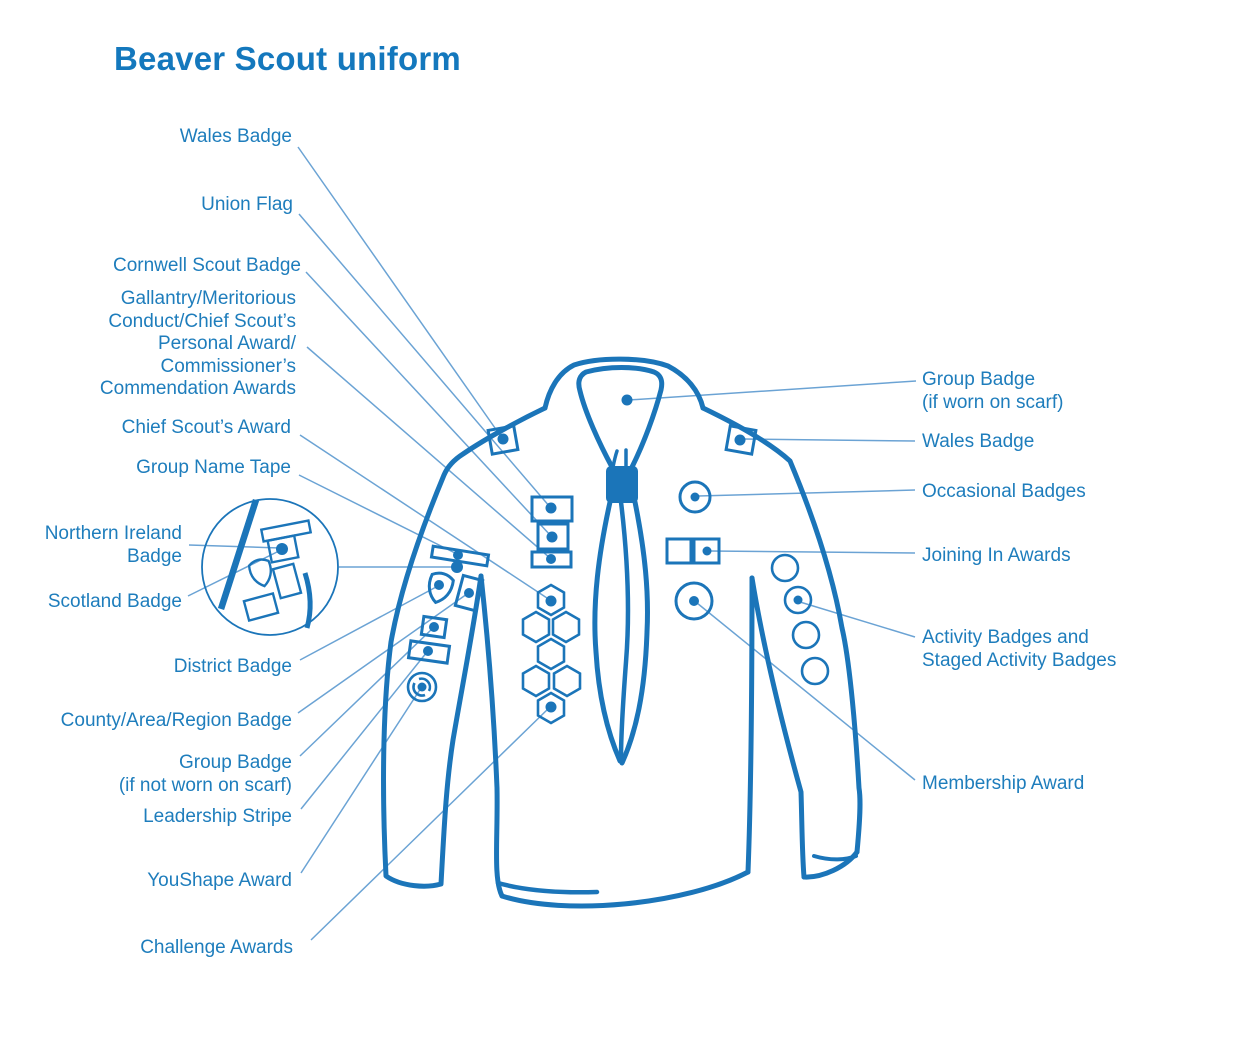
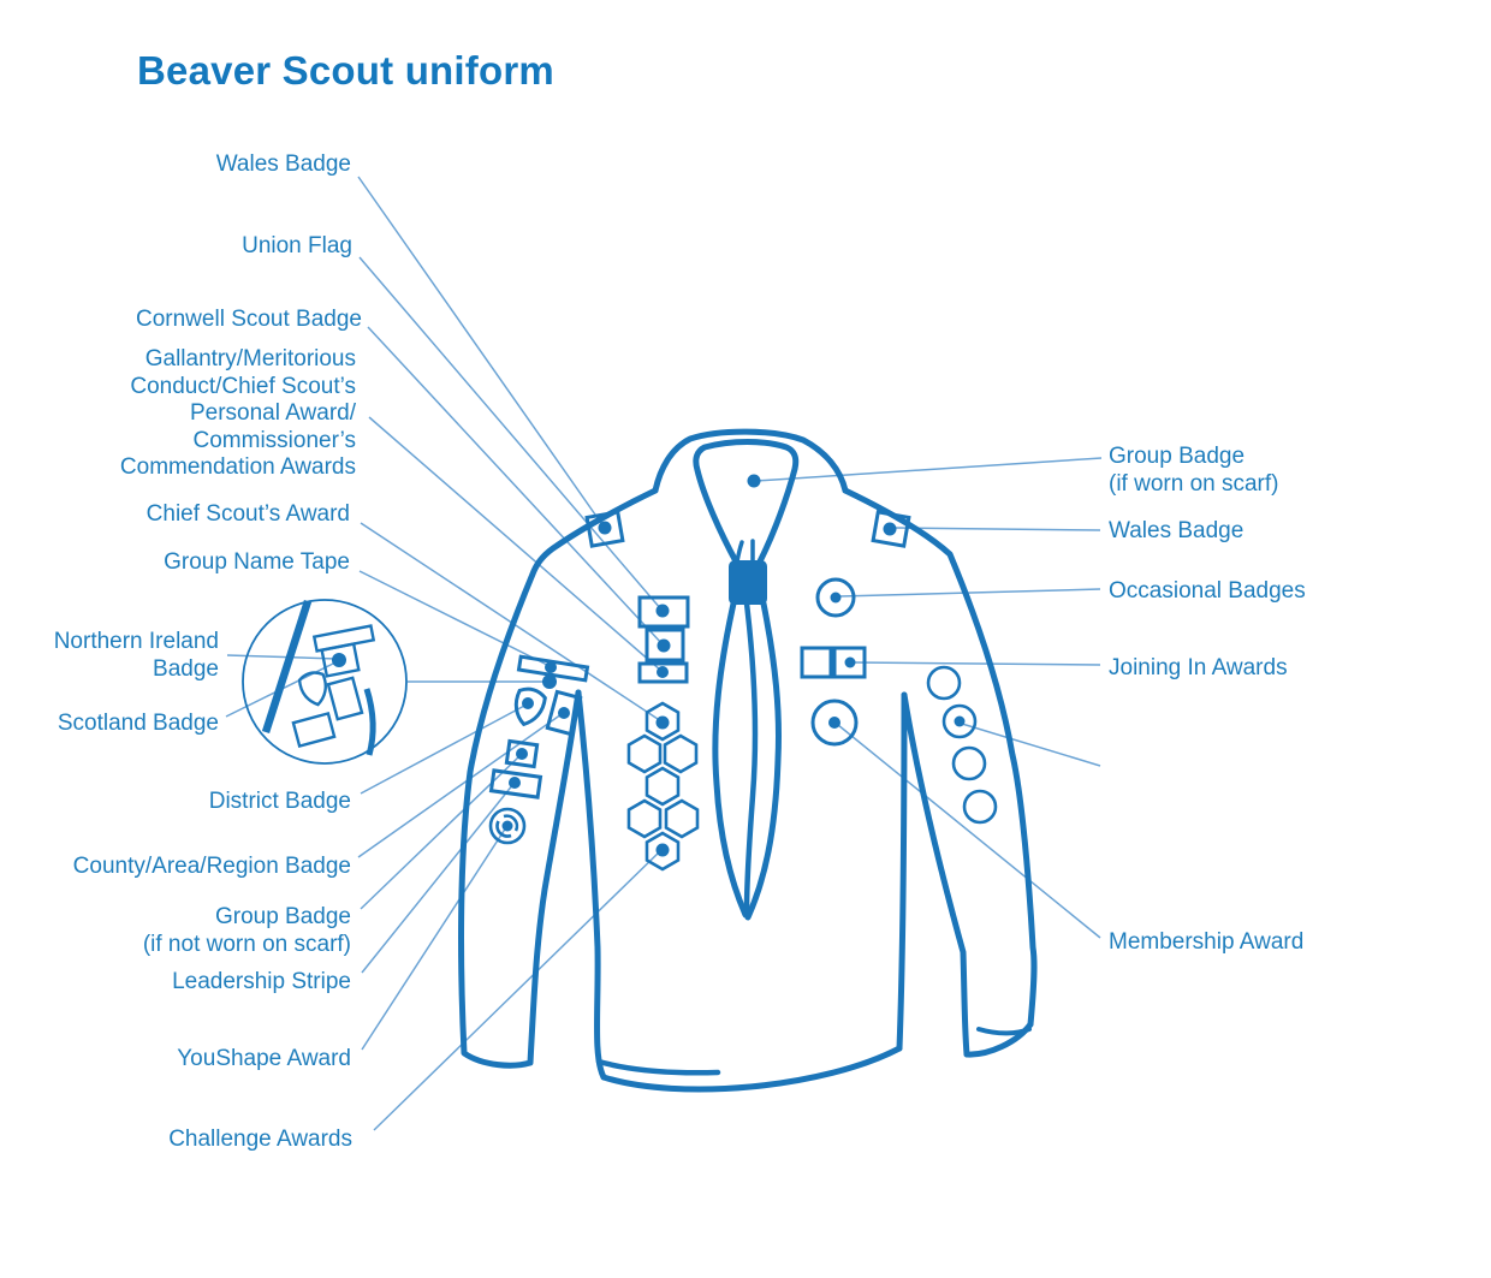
  Beaver Scout uniform
  Wales Badge
  Union Flag
  Cornwell Scout Badge
  Gallantry/Meritorious
  Conduct/Chief Scout’s
  Personal Award/
  Commissioner’s
  Commendation Awards
  Chief Scout’s Award
  Group Name Tape
  Northern Ireland
  Badge
  Scotland Badge
  District Badge
  County/Area/Region Badge
  Group Badge
  (if not worn on scarf)
  Leadership Stripe
  YouShape Award
  Challenge Awards
  Group Badge
  (if worn on scarf)
  Wales Badge
  Occasional Badges
  Joining In Awards
- Activity Badges and
- Staged Activity Badges
  Membership Award
